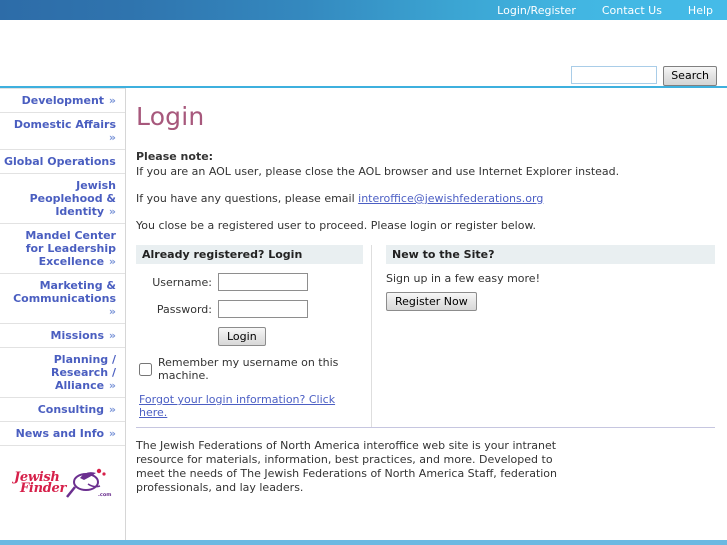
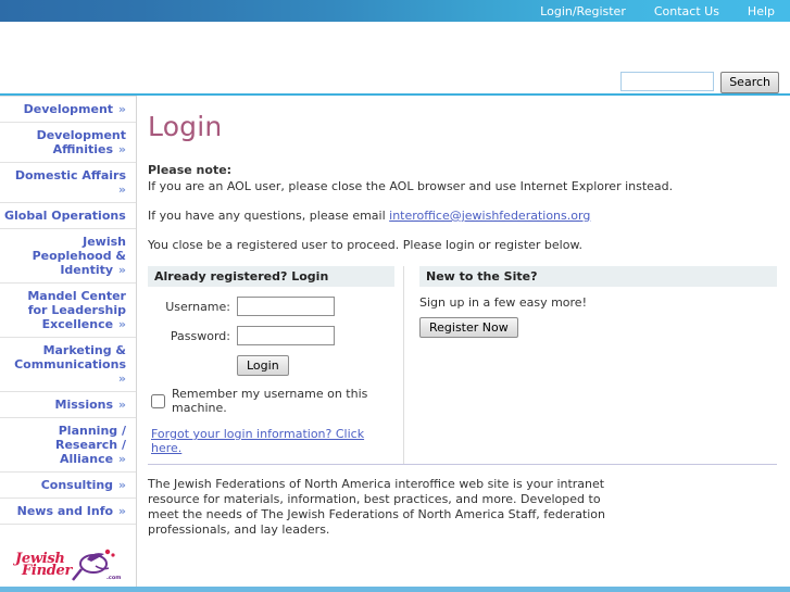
  Login/Register
  Contact Us
  Help
  Search
  Development »
+ Development Affinities »
  Domestic Affairs »
  Global Operations
  Jewish Peoplehood & Identity »
  Mandel Center for Leadership Excellence »
  Marketing & Communications »
  Missions »
  Planning / Research / Alliance »
  Consulting »
  News and Info »
  Jewish
  Finder
  Login
  Please note:
  If you are an AOL user, please close the AOL browser and use Internet Explorer instead.
  If you have any questions, please email interoffice@jewishfederations.org
  You close be a registered user to proceed. Please login or register below.
  Already registered? Login
  Username:
  Password:
  Login
  Remember my username on this machine.
  Forgot your login information? Click here.
  New to the Site?
  Sign up in a few easy more!
  Register Now
  The Jewish Federations of North America interoffice web site is your intranet resource for materials, information, best practices, and more. Developed to meet the needs of The Jewish Federations of North America Staff, federation professionals, and lay leaders.
